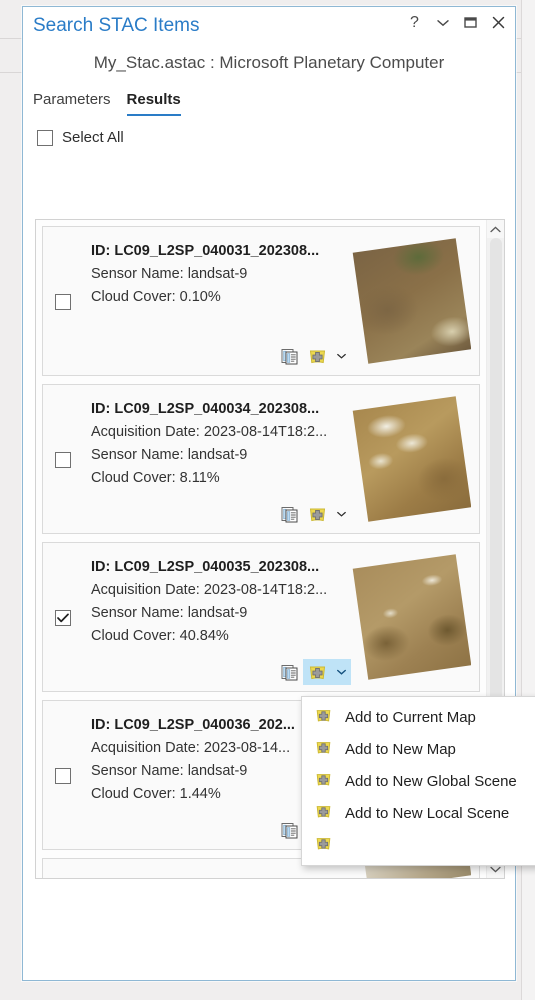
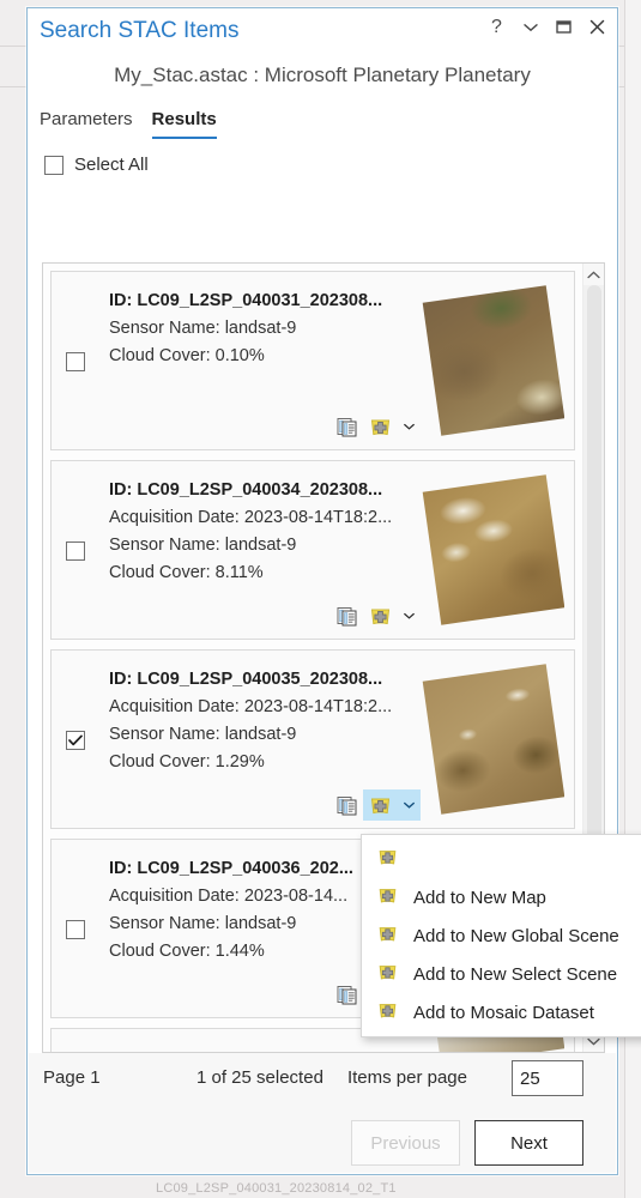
+ LC09_L2SP_040031_20230814_02_T1
  Search STAC Items
  ?
- My_Stac.astac : Microsoft Planetary Computer
+ My_Stac.astac : Microsoft Planetary Planetary
  Parameters
  Results
  Select All
  ID: LC09_L2SP_040031_202308...
  Sensor Name: landsat-9
  Cloud Cover: 0.10%
  ID: LC09_L2SP_040034_202308...
  Acquisition Date: 2023-08-14T18:2...
  Sensor Name: landsat-9
  Cloud Cover: 8.11%
  ID: LC09_L2SP_040035_202308...
  Acquisition Date: 2023-08-14T18:2...
  Sensor Name: landsat-9
- Cloud Cover: 40.84%
+ Cloud Cover: 1.29%
  ID: LC09_L2SP_040036_202...
  Acquisition Date: 2023-08-14...
  Sensor Name: landsat-9
  Cloud Cover: 1.44%
- Add to Current Map
  Add to New Map
  Add to New Global Scene
- Add to New Local Scene
+ Add to New Select Scene
+ Add to Mosaic Dataset
+ Page 1
+ 1 of 25 selected
+ Items per page
+ 25
+ Previous
+ Next
